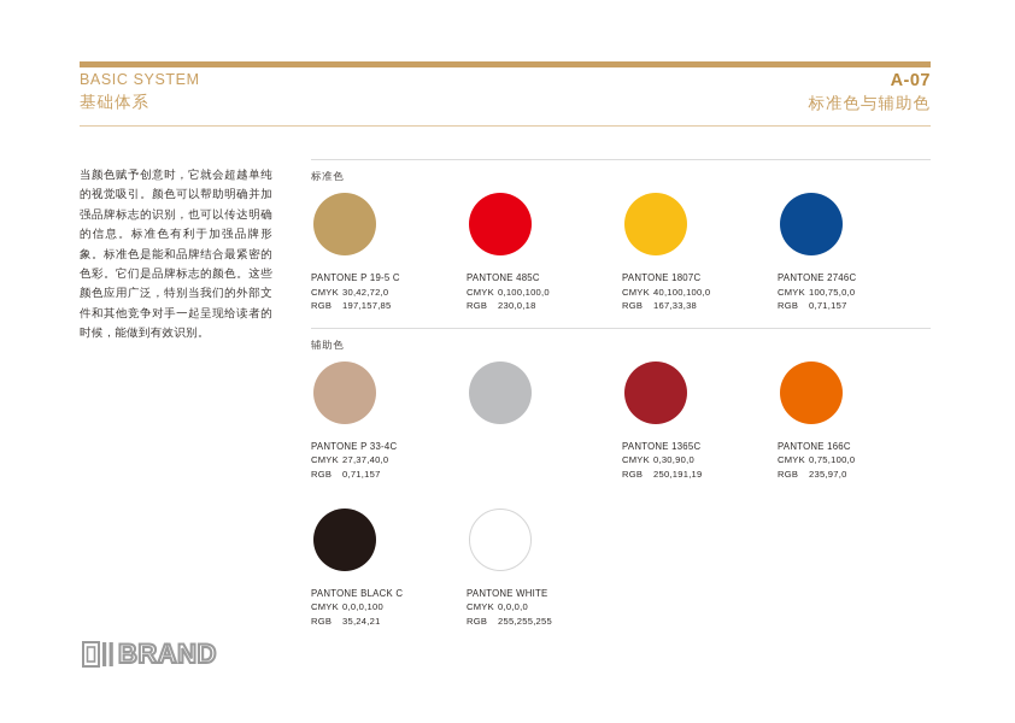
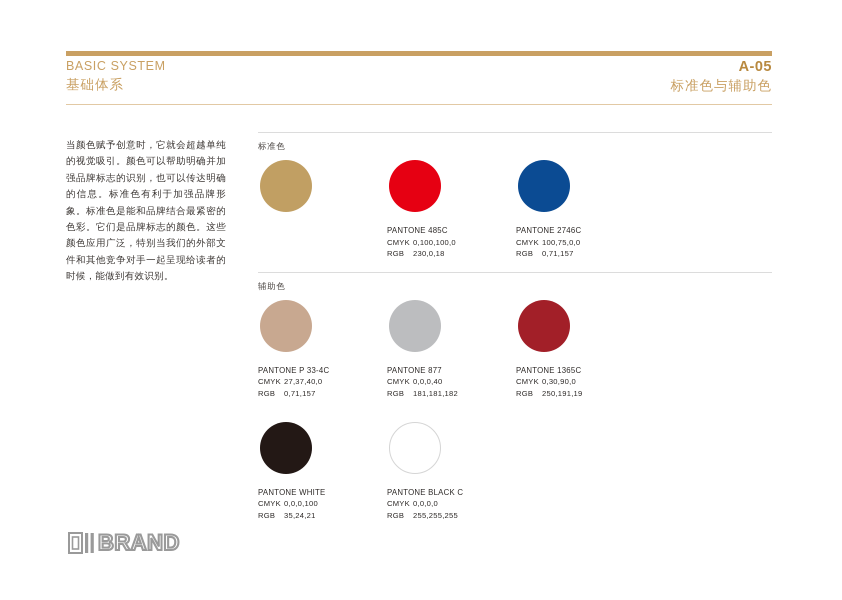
  BASIC SYSTEM
  基础体系
- A-07
+ A-05
  标准色与辅助色
  当颜色赋予创意时，它就会超越单纯的视觉吸引。颜色可以帮助明确并加强品牌标志的识别，也可以传达明确的信息。标准色有利于加强品牌形象。标准色是能和品牌结合最紧密的色彩。它们是品牌标志的颜色。这些颜色应用广泛，特别当我们的外部文件和其他竞争对手一起呈现给读者的时候，能做到有效识别。
  标准色
- PANTONE P 19-5 C
- CMYK 30,42,72,0
- RGB 197,157,85
  PANTONE 485C
  CMYK 0,100,100,0
  RGB 230,0,18
- PANTONE 1807C
- CMYK 40,100,100,0
- RGB 167,33,38
  PANTONE 2746C
  CMYK 100,75,0,0
  RGB 0,71,157
  辅助色
  PANTONE P 33-4C
  CMYK 27,37,40,0
  RGB 0,71,157
+ PANTONE 877
+ CMYK 0,0,0,40
+ RGB 181,181,182
  PANTONE 1365C
  CMYK 0,30,90,0
  RGB 250,191,19
- PANTONE 166C
- CMYK 0,75,100,0
- RGB 235,97,0
- PANTONE BLACK C
+ PANTONE WHITE
  CMYK 0,0,0,100
  RGB 35,24,21
- PANTONE WHITE
+ PANTONE BLACK C
  CMYK 0,0,0,0
  RGB 255,255,255
  BRAND
